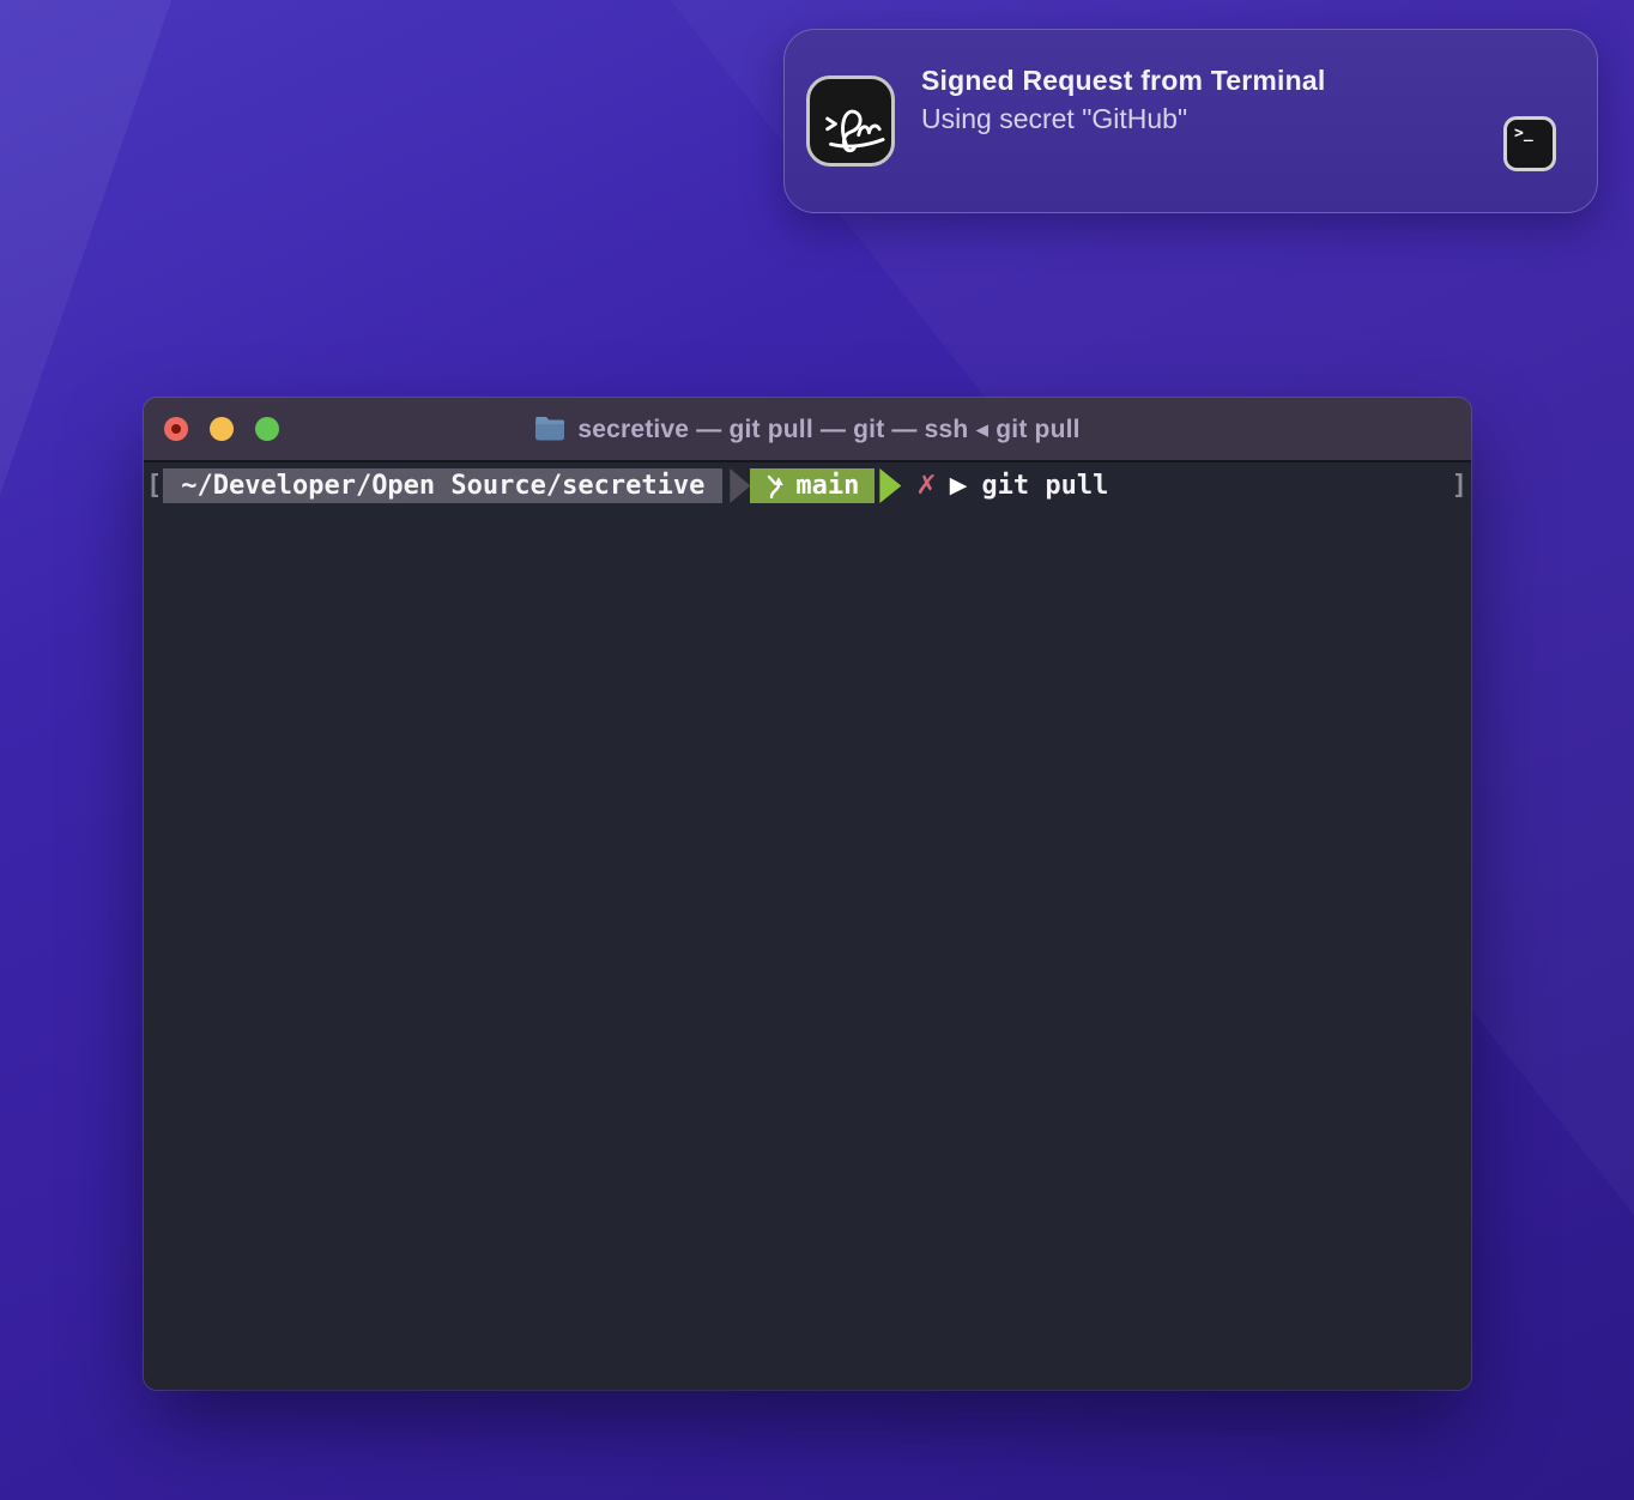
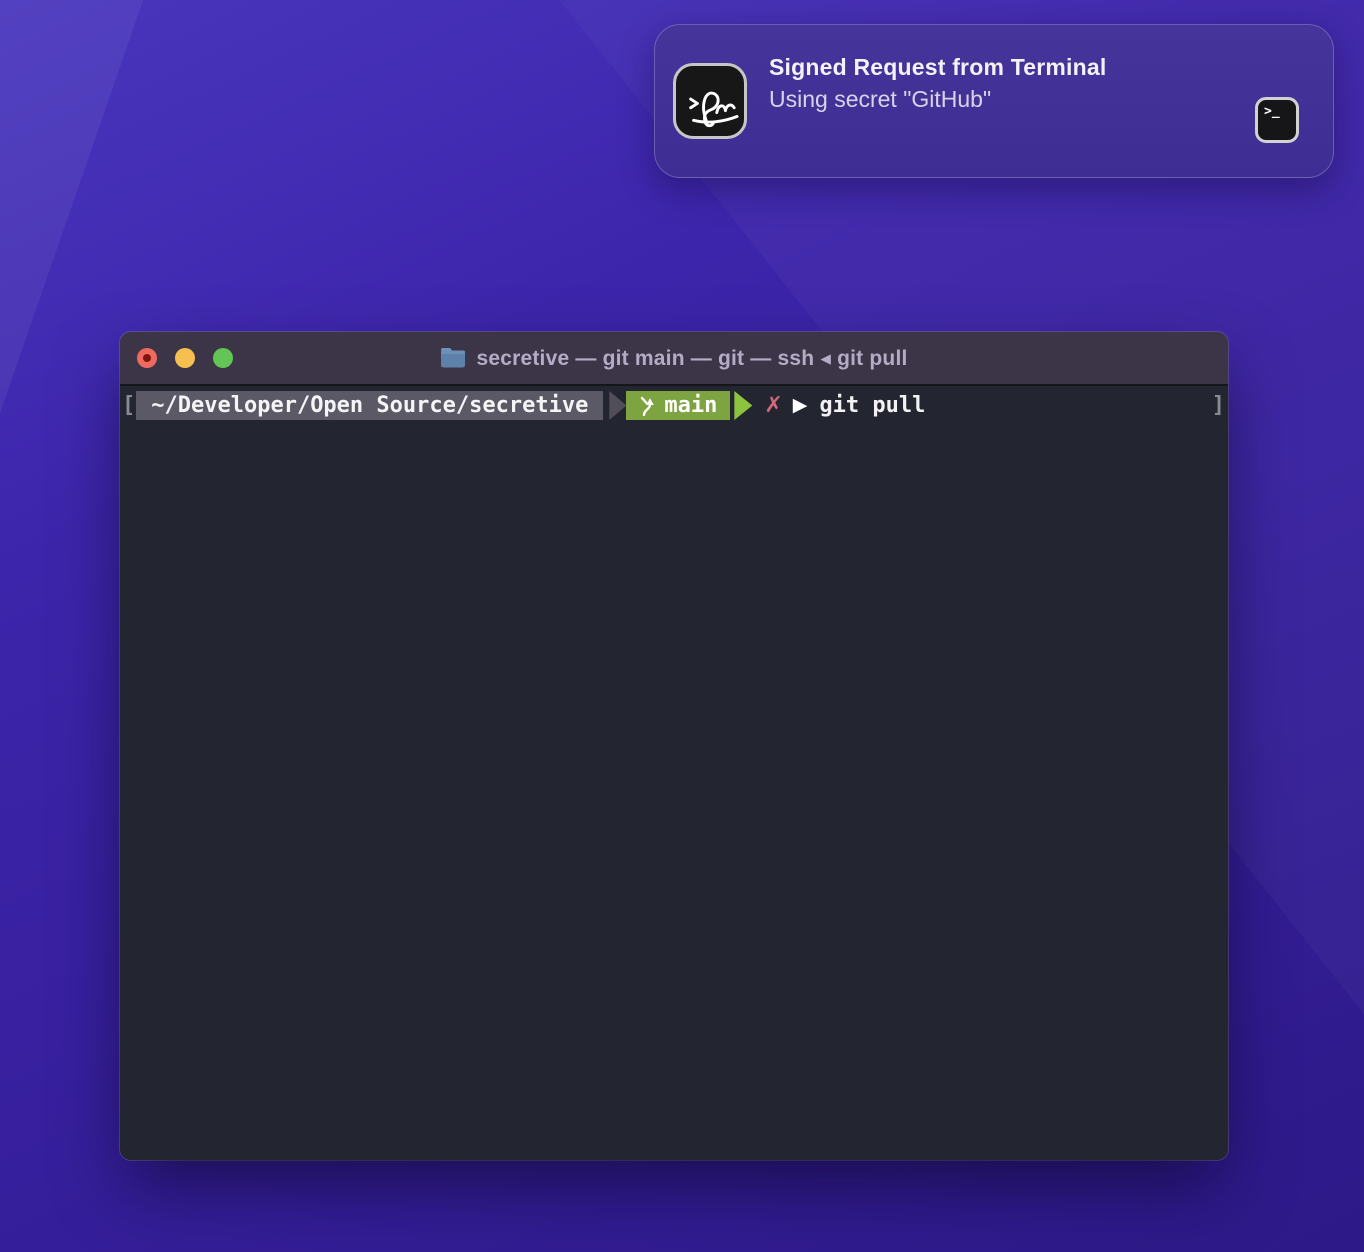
  Signed Request from Terminal
  Using secret "GitHub"
  >_
- secretive — git pull — git — ssh ◂ git pull
+ secretive — git main — git — ssh ◂ git pull
  [
  ~/Developer/Open Source/secretive
  main
  ✗
  ▶
  git pull
  ]
